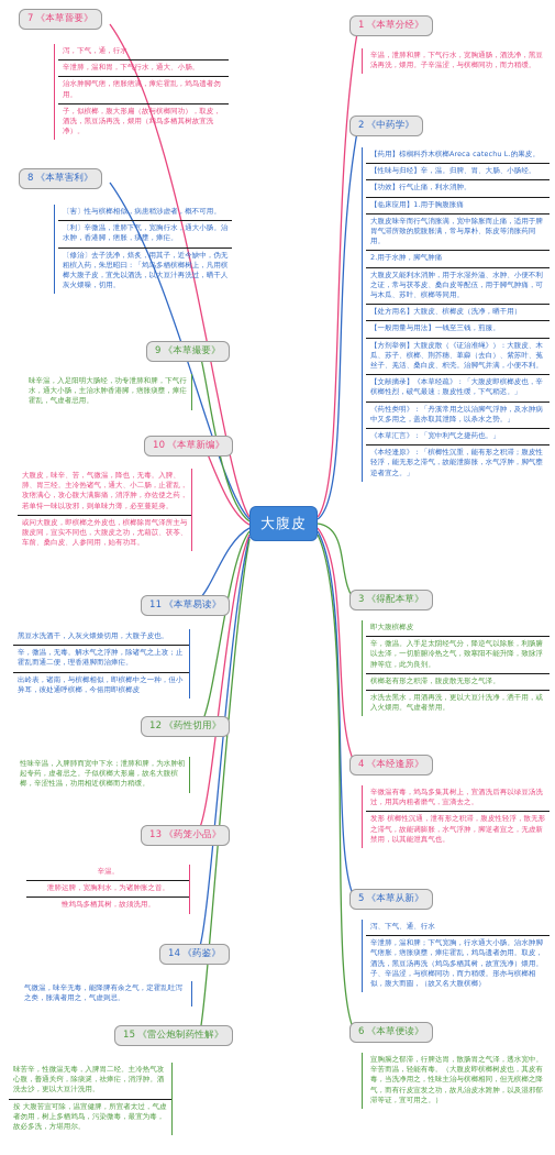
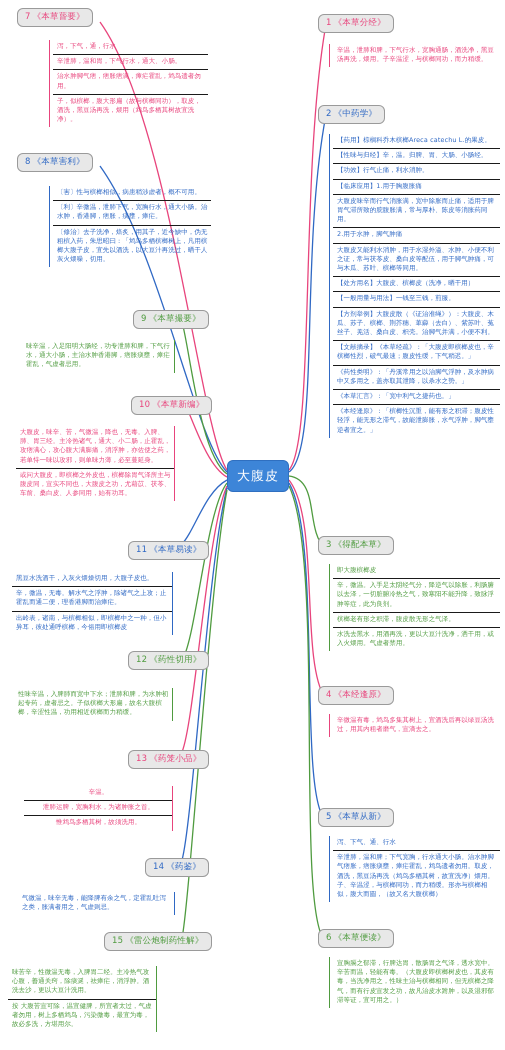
  大腹皮
  1 《本草分经》
  辛温，泄肺和脾，下气行水，宽胸通肠，酒洗净，黑豆汤再洗，煨用。子辛温涩，与槟榔同功，而力稍缓。
  2 《中药学》
  【药用】棕榈科乔木槟榔Areca catechu L.的果皮。
  【性味与归经】辛，温。归脾、胃、大肠、小肠经。
  【功效】行气止痛，利水消肿。
  【临床应用】1.用于胸腹胀痛
  大腹皮味辛而行气消胀满，宽中除胀而止痛，适用于脾胃气滞所致的脘腹胀满，常与厚朴、陈皮等消胀药同用。
  2.用于水肿，脚气肿痛
  大腹皮又能利水消肿，用于水湿外溢、水肿、小便不利之证，常与茯苓皮、桑白皮等配伍，用于脚气肿痛，可与木瓜、苏叶、槟榔等同用。
  【处方用名】大腹皮、槟榔皮（洗净，晒干用）
  【一般用量与用法】一钱至三钱，煎服。
  【方剂举例】大腹皮散（《证治准绳》）：大腹皮、木瓜、苏子、槟榔、荆芥穗、萆薢（去白）、紫苏叶、菟丝子、羌活、桑白皮、枳壳。治脚气并满，小便不利。
  【文献摘录】《本草经疏》：「大腹皮即槟榔皮也，辛槟榔性烈，破气最速；腹皮性缓，下气稍迟。」
  《药性类明》：「丹溪常用之以治脚气浮肿，及水肿病中又多用之，盖亦取其泄降，以杀水之势。」
  《本草汇言》：「宽中利气之捷药也。」
  《本经逢原》：「槟榔性沉重，能有形之积滞；腹皮性轻浮，能无形之滞气，故能泄膨胀，水气浮肿，脚气壅逆者宜之。」
  3 《得配本草》
  即大腹槟榔皮
  辛，微温。入手足太阴经气分，降逆气以除胀，利肠腑以去泽，一切脏腑冷热之气，致寒阳不能升降，致脉浮肿等症，此为良剂。
  槟榔老有形之积滞，腹皮散无形之气泽。
  水洗去黑水，用酒再洗，更以大豆汁洗净，洒干用，或入火煨用。气虚者禁用。
  4 《本经逢原》
  辛微温有毒，鸩鸟多集其树上，宜酒洗后再以绿豆汤洗过，用其内粗者磨气，宣滴去之。
- 发形 槟榔性沉通，泄有形之积滞，腹皮性轻浮，散无形之滞气，故能调膨胀，水气浮肿，脚逆者宣之，无虚新禁用，以其能泄真气也。
  5 《本草从新》
  泻、下气、通、行水
  辛泄肺，温和脾；下气宽胸，行水通大小肠。治水肿脚气痞胀，痞胀痰壅，瘴疟霍乱，鸩鸟遗者勿用。取皮，酒洗，黑豆汤再洗（鸩鸟多栖其树，故宜洗净）煨用。子、辛温涩，与槟榔同功，而力稍缓。形亦与槟榔相似，腹大而圆，（故又名大腹槟榔）
  6 《本草便读》
  宣胸膈之郁滞，行脾达胃，散肠胃之气泽，透水宽中。辛苦而温，轻能有毒。（大腹皮即槟榔树皮也，其皮有毒，当洗净用之，性味主治与槟榔相同，但无槟榔之降气，而有行皮宣发之功，故凡治皮水跗肿，以及湿邪郁滞等证，宜可用之。）
  7 《本草蒈要》
  泻，下气，通，行水
  辛泄肺，温和胃，下气行水，通大、小肠。
  治水肿脚气痞，痞胀痞满，瘴疟霍乱，鸩鸟遗者勿用。
  子，似槟榔，腹大形扁（故与槟榔同功），取皮，酒洗，黑豆汤再洗，煨用（鸩鸟多栖其树故宜洗净）。
  8 《本草害利》
  〔害〕性与槟榔相似，病患稍涉虚者，概不可用。
  〔利〕辛微温，泄肺下气，宽胸行水，通大小肠。治水肿，香港脚，痞胀，痰壅，瘴疟。
  〔修治〕去子洗净，焙炙，用其子，近今缺中，伪无粗槟入药，朱思昭曰：「鸩鸟多栖槟榔树上，凡用槟榔大腹子皮，宜先以酒洗，以大豆汁再洗过，晒干人灰火煨噪，切用。
  9 《本草撮要》
  味辛温，入足阳明大肠经，功专泄肺和脾，下气行水，通大小肠，主治水肿香港脚，痞胀痰壅，瘴疟霍乱，气虚者忌用。
  10 《本草新编》
  大腹皮，味辛、苦，气微温，降也，无毒。入脾、肺、胃三经。主冷热诸气，通大、小二肠，止霍乱，攻痞满心，攻心腹大满膨痛，消浮肿，亦佐使之药，若单恃一味以攻邪，则单味力薄，必至蔓延身。
  或问大腹皮，即槟榔之外皮也，槟榔除胃气泽所主与腹皮同，宣实不同也，大腹皮之功，尤藉苡、茯苓、车前、桑白皮、人参同用，始有功耳。
  11 《本草易读》
  黑豆水洗酒干，入灰火煨燥切用，大腹子皮也。
  辛，微温，无毒。解水气之浮肿，除诸气之上攻；止霍乱而通二便，理香港脚而治瘴疟。
  出岭表，诸南，与槟榔相似，即槟榔中之一种，但小异耳，彼处通呼槟榔，今俗用即槟榔皮
  12 《药性切用》
  性味辛温，入脾肺而宽中下水；泄肺和脾，为水肿初起专药，虚者忌之。子似槟榔大形扁，故名大腹槟榔，辛涩性温，功用相近槟榔而力稍缓。
  13 《药笼小品》
  辛温。
  泄肺运脾，宽胸利水，为诸肿胀之首。
  惟鸩鸟多栖其树，故须洗用。
  14 《药鉴》
  气微温，味辛无毒，能降脾有余之气，定霍乱吐泻之类，胀满者用之，气虚则忌。
  15 《雷公炮制药性解》
  味苦辛，性微温无毒，入脾胃二经。主冷热气攻心腹，善通关窍，除痰涎，祛瘴疟，消浮肿。酒洗去沙，更以大豆汁洗用。
  按 大腹苦宣可除，温宜健脾，所宜者太过，气虚者勿用，树上多栖鸩鸟，污染微毒，最宜为毒，故必多洗，方堪用尔。
